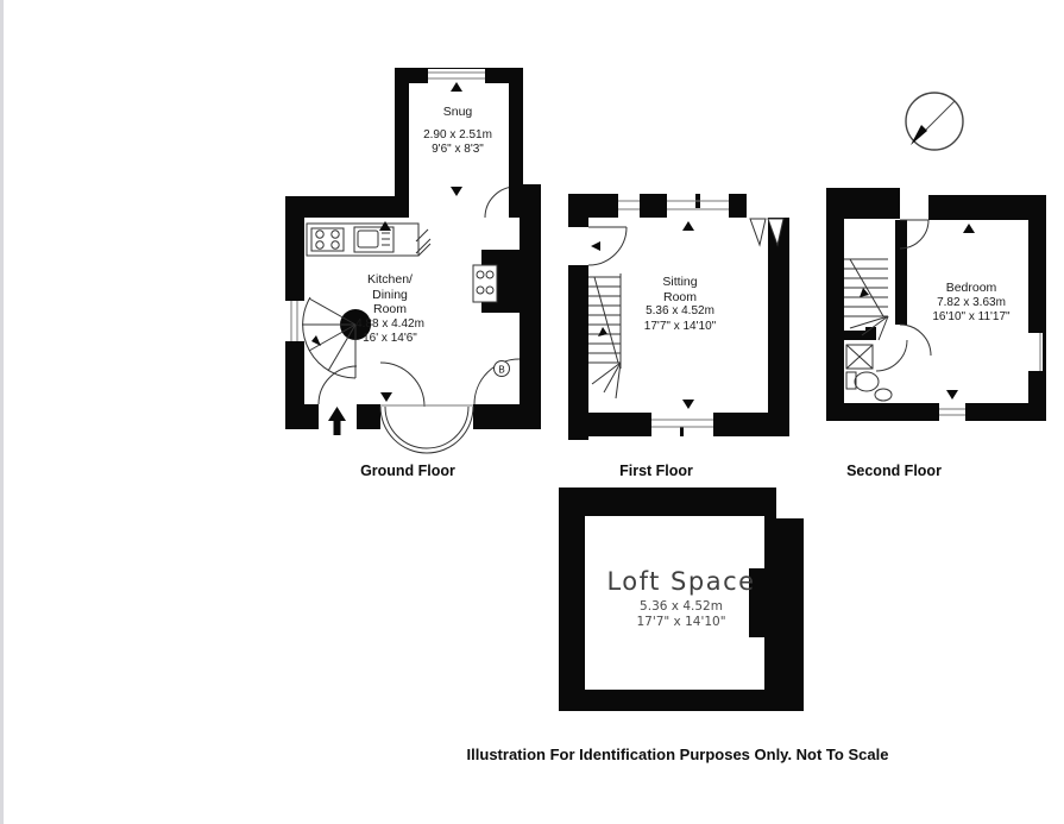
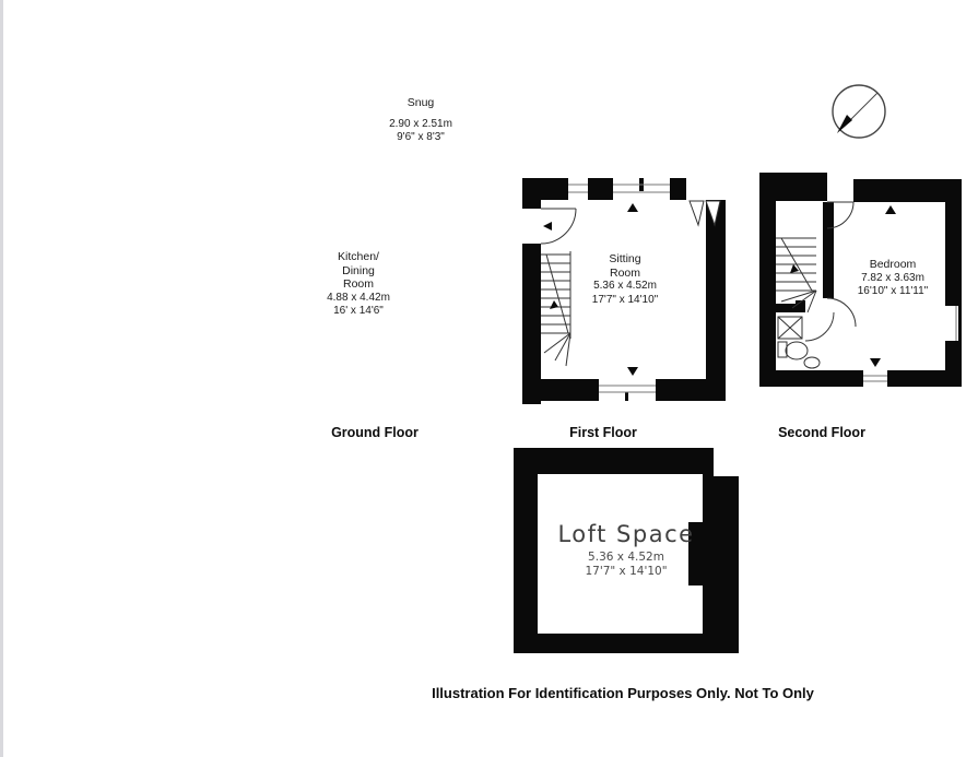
- B
  Snug
  2.90 x 2.51m
  9'6" x 8'3"
  Kitchen/
  Dining
  Room
  4.88 x 4.42m
  16' x 14'6"
  Sitting
  Room
  5.36 x 4.52m
  17'7" x 14'10"
  Bedroom
  7.82 x 3.63m
- 16'10" x 11'17"
+ 16'10" x 11'11"
  Loft Space
  5.36 x 4.52m
  17'7" x 14'10"
  Ground Floor
  First Floor
  Second Floor
- Illustration For Identification Purposes Only. Not To Scale
+ Illustration For Identification Purposes Only. Not To Only
